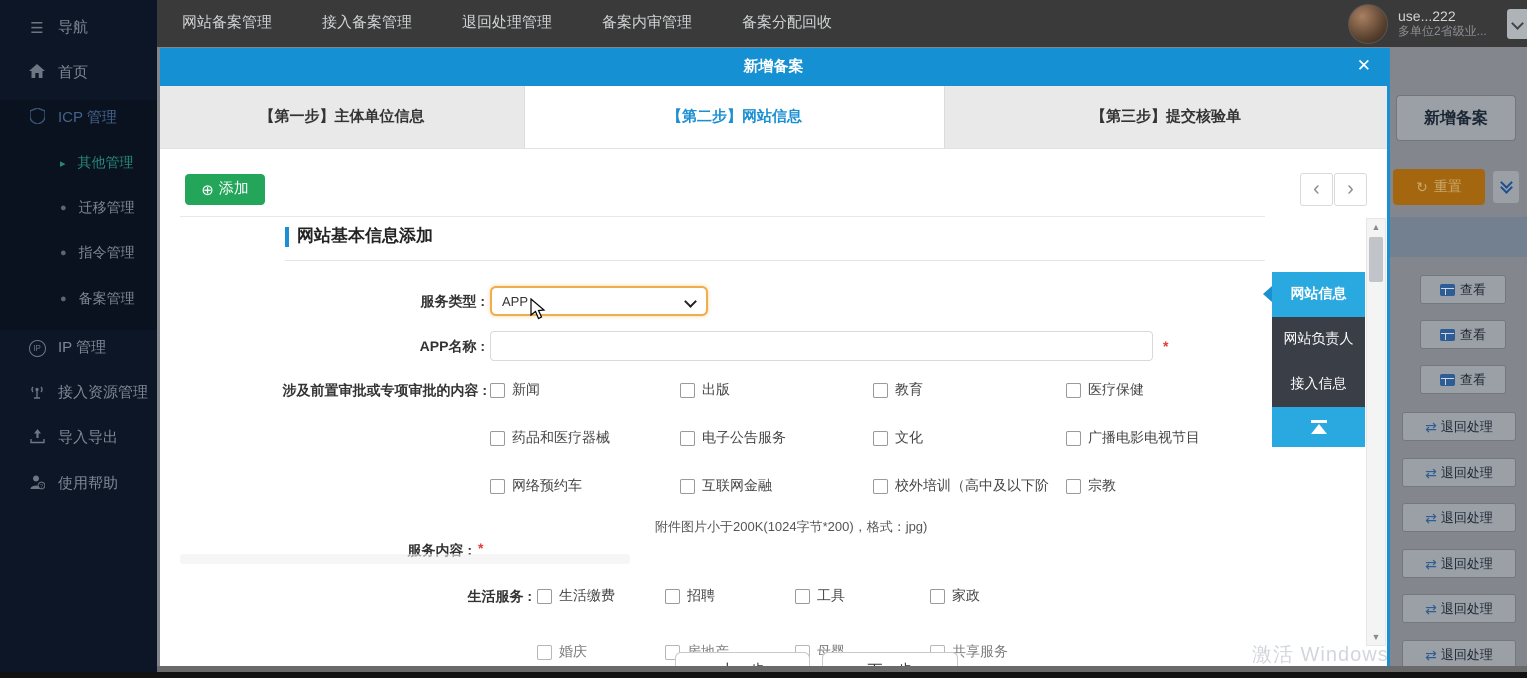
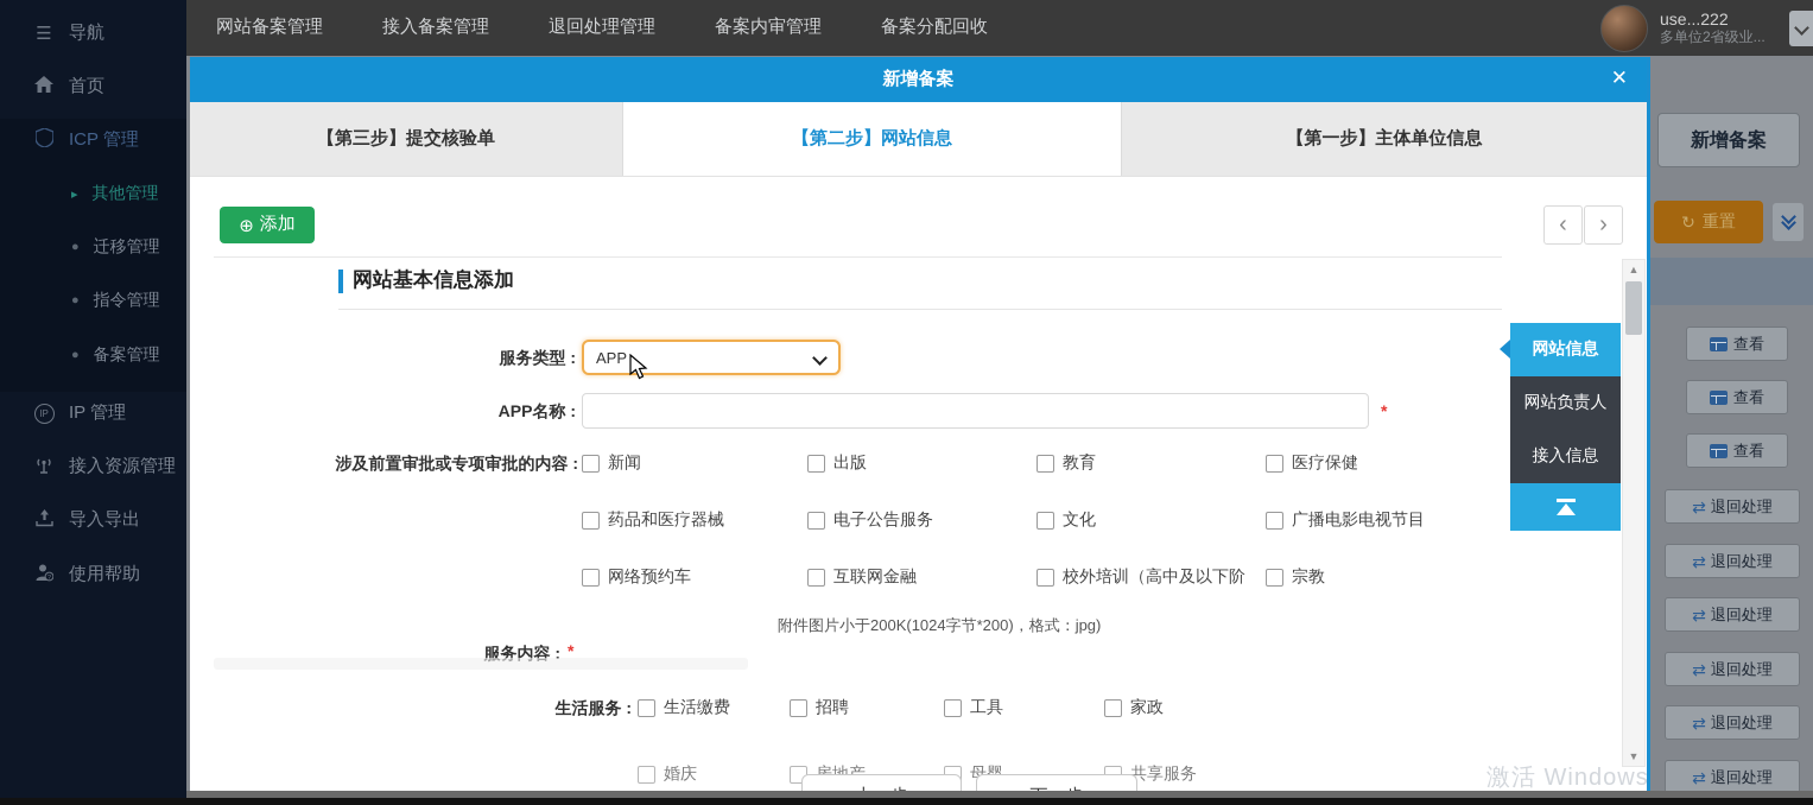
  ☰
  导航
  首页
  ICP 管理
  ▸
  其他管理
  ●
  迁移管理
  ●
  指令管理
  ●
  备案管理
  IP
  IP 管理
  接入资源管理
  导入导出
  使用帮助
  网站备案管理
  接入备案管理
  退回处理管理
  备案内审管理
  备案分配回收
  use...222
  多单位2省级业...
  新增备案
  ↻
  重置
  查看
  查看
  查看
  ⇄
  退回处理
  ⇄
  退回处理
  ⇄
  退回处理
  ⇄
  退回处理
  ⇄
  退回处理
  ⇄
  退回处理
  新增备案
  ✕
- 【第一步】主体单位信息
+ 【第三步】提交核验单
  【第二步】网站信息
- 【第三步】提交核验单
+ 【第一步】主体单位信息
  ⊕
  添加
  ‹
  ›
  网站基本信息添加
  服务类型 :
  APP
  APP名称 :
  *
  涉及前置审批或专项审批的内容 :
  新闻
  出版
  教育
  医疗保健
  药品和医疗器械
  电子公告服务
  文化
  广播电影电视节目
  网络预约车
  互联网金融
  校外培训（高中及以下阶
  宗教
  附件图片小于200K(1024字节*200)，格式：jpg)
  服务内容 :
  *
  生活服务 :
  生活缴费
  招聘
  工具
  家政
  婚庆
  房地产
  母婴
  共享服务
  网站信息
  网站负责人
  接入信息
  ▲
  ▼
  激活 Windows
